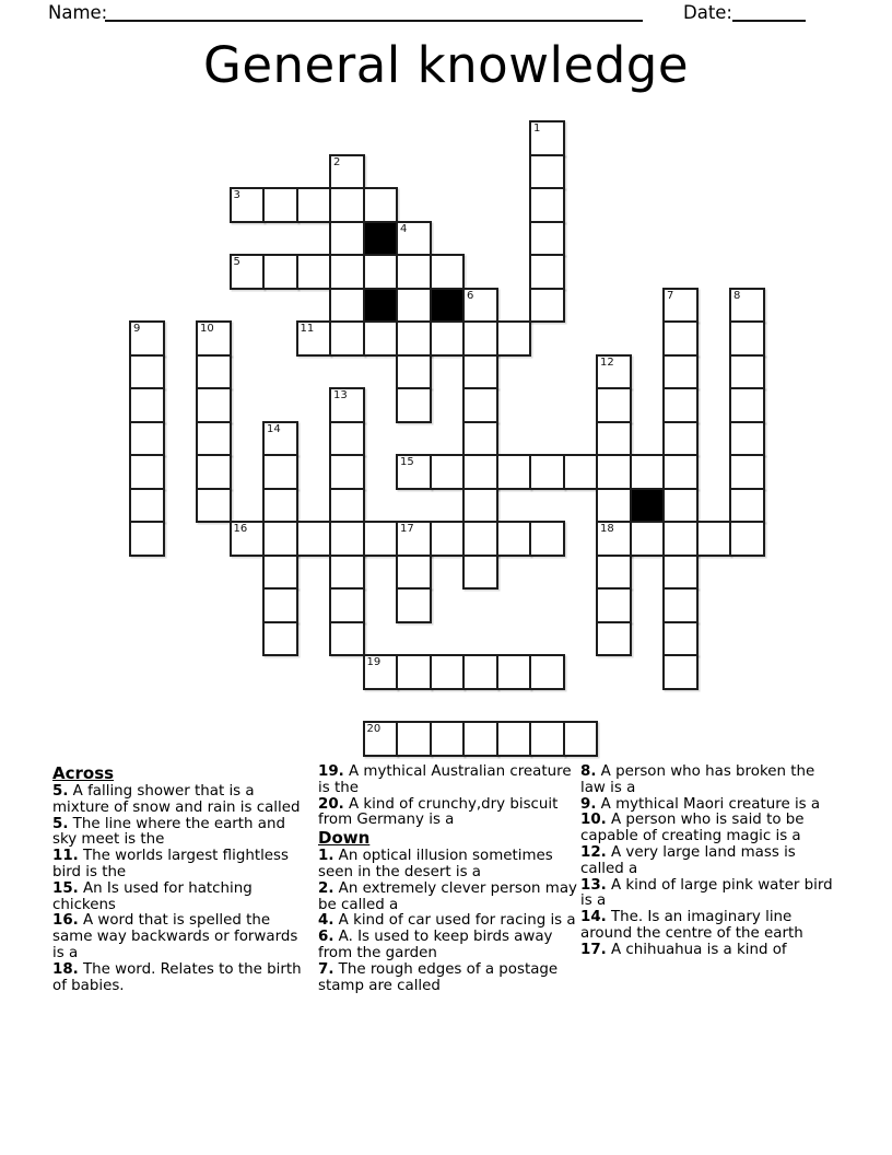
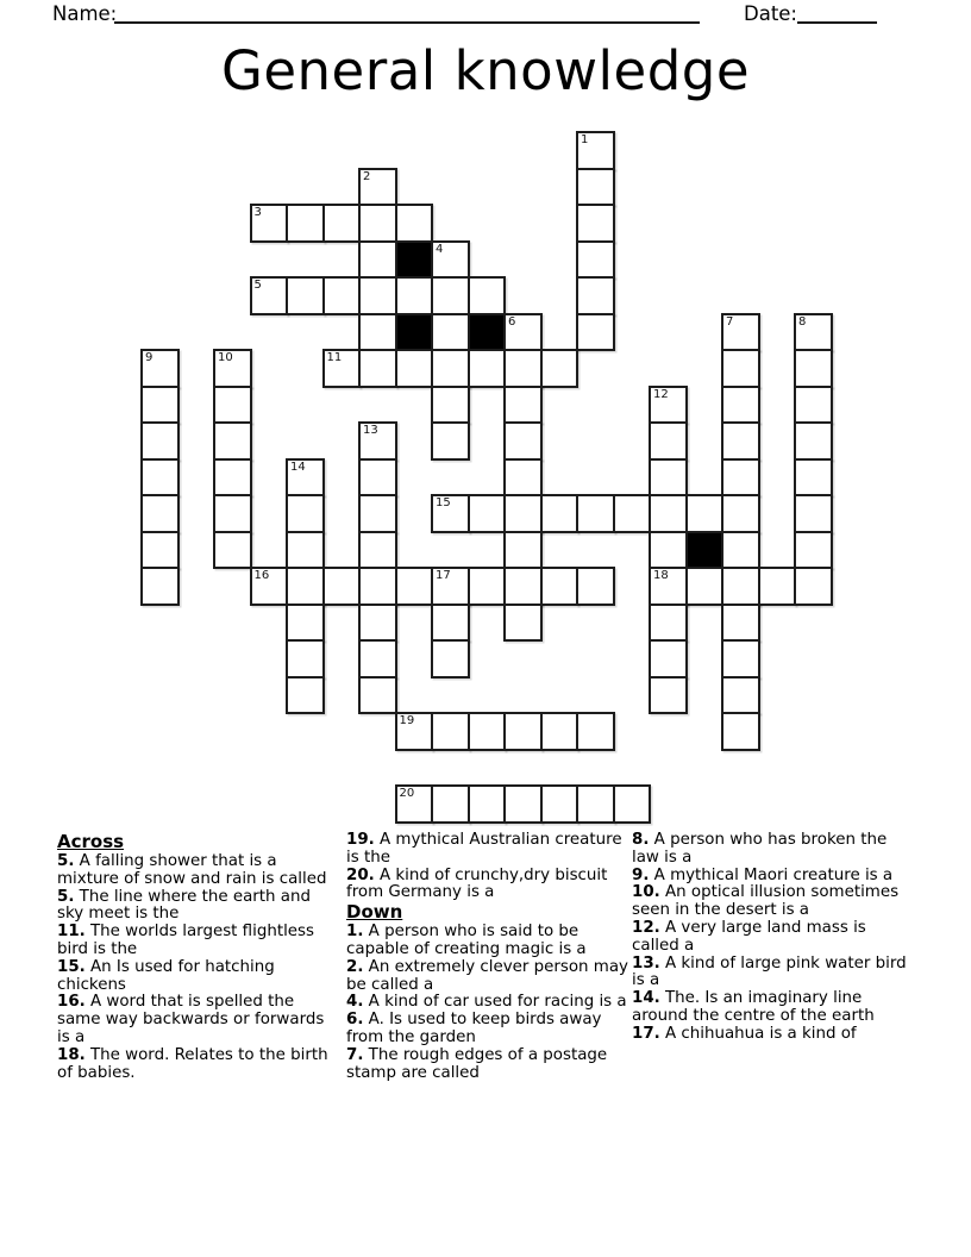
  Name:
  Date:
  General knowledge
  1
  2
  3
  4
  5
  6
  7
  8
  9
  10
  11
  12
  13
  14
  15
  16
  17
  18
  19
  20
  Across
  5. A falling shower that is a mixture of snow and rain is called
  5. The line where the earth and sky meet is the
  11. The worlds largest flightless bird is the
  15. An Is used for hatching chickens
  16. A word that is spelled the same way backwards or forwards is a
  18. The word. Relates to the birth of babies.
  19. A mythical Australian creature is the
  20. A kind of crunchy,dry biscuit from Germany is a
  Down
- 1. An optical illusion sometimes seen in the desert is a
+ 1. A person who is said to be capable of creating magic is a
  2. An extremely clever person may be called a
  4. A kind of car used for racing is a
  6. A. Is used to keep birds away from the garden
  7. The rough edges of a postage stamp are called
  8. A person who has broken the law is a
  9. A mythical Maori creature is a
- 10. A person who is said to be capable of creating magic is a
+ 10. An optical illusion sometimes seen in the desert is a
  12. A very large land mass is called a
  13. A kind of large pink water bird is a
  14. The. Is an imaginary line around the centre of the earth
  17. A chihuahua is a kind of
